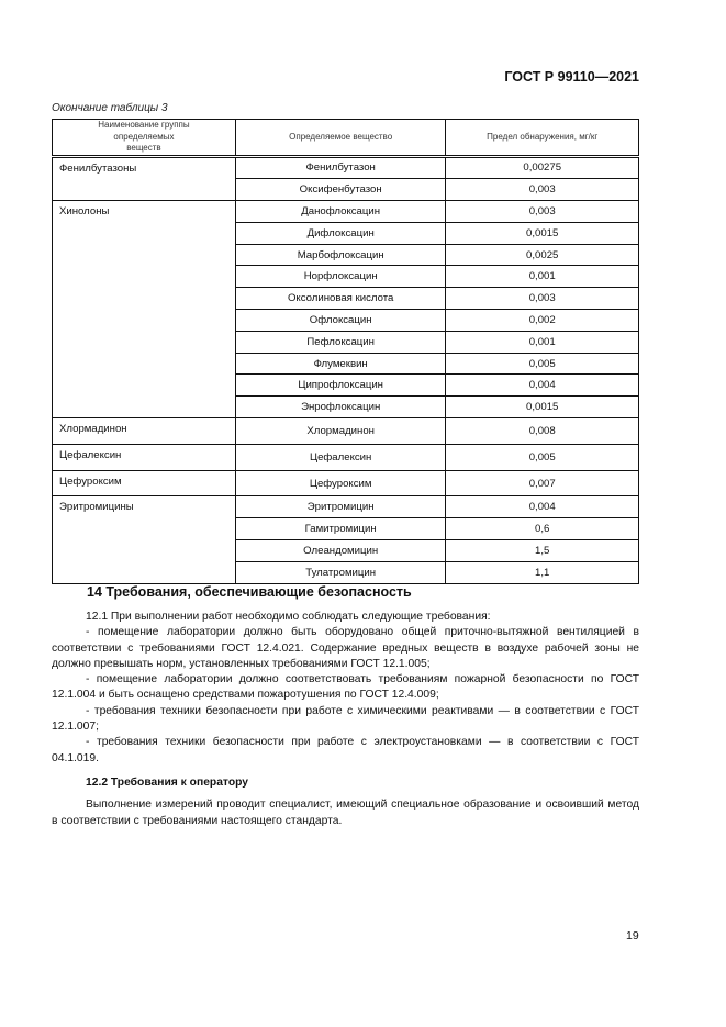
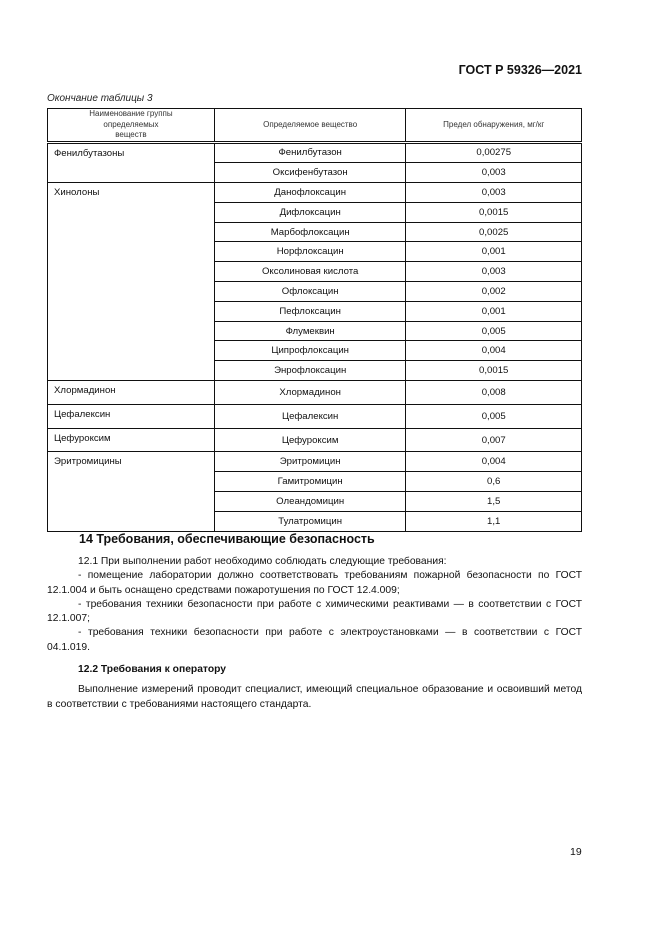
- ГОСТ Р 99110—2021
+ ГОСТ Р 59326—2021
  Окончание таблицы 3
  Наименование группы определяемых веществ	Определяемое вещество	Предел обнаружения, мг/кг
  Фенилбутазоны	Фенилбутазон	0,00275
  Оксифенбутазон	0,003
  Хинолоны	Данофлоксацин	0,003
  Дифлоксацин	0,0015
  Марбофлоксацин	0,0025
  Норфлоксацин	0,001
  Оксолиновая кислота	0,003
  Офлоксацин	0,002
  Пефлоксацин	0,001
  Флумеквин	0,005
  Ципрофлоксацин	0,004
  Энрофлоксацин	0,0015
  Хлормадинон	Хлормадинон	0,008
  Цефалексин	Цефалексин	0,005
  Цефуроксим	Цефуроксим	0,007
  Эритромицины	Эритромицин	0,004
  Гамитромицин	0,6
  Олеандомицин	1,5
  Тулатромицин	1,1
  14 Требования, обеспечивающие безопасность
  12.1 При выполнении работ необходимо соблюдать следующие требования:
- - помещение лаборатории должно быть оборудовано общей приточно-вытяжной вентиляцией в соответствии с требованиями ГОСТ 12.4.021. Содержание вредных веществ в воздухе рабочей зоны не должно превышать норм, установленных требованиями ГОСТ 12.1.005;
  - помещение лаборатории должно соответствовать требованиям пожарной безопасности по ГОСТ 12.1.004 и быть оснащено средствами пожаротушения по ГОСТ 12.4.009;
  - требования техники безопасности при работе с химическими реактивами — в соответствии с ГОСТ 12.1.007;
  - требования техники безопасности при работе с электроустановками — в соответствии с ГОСТ 04.1.019.
  12.2 Требования к оператору
  Выполнение измерений проводит специалист, имеющий специальное образование и освоивший метод в соответствии с требованиями настоящего стандарта.
  19
